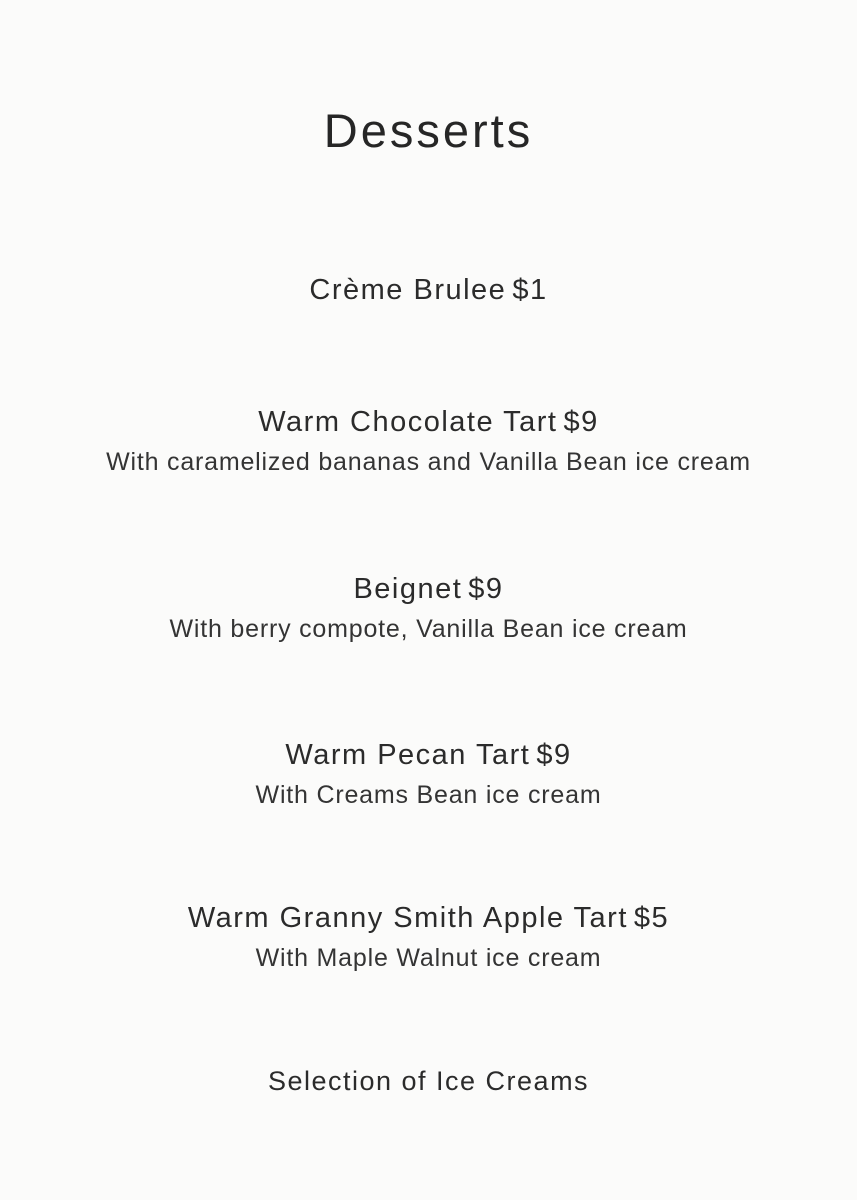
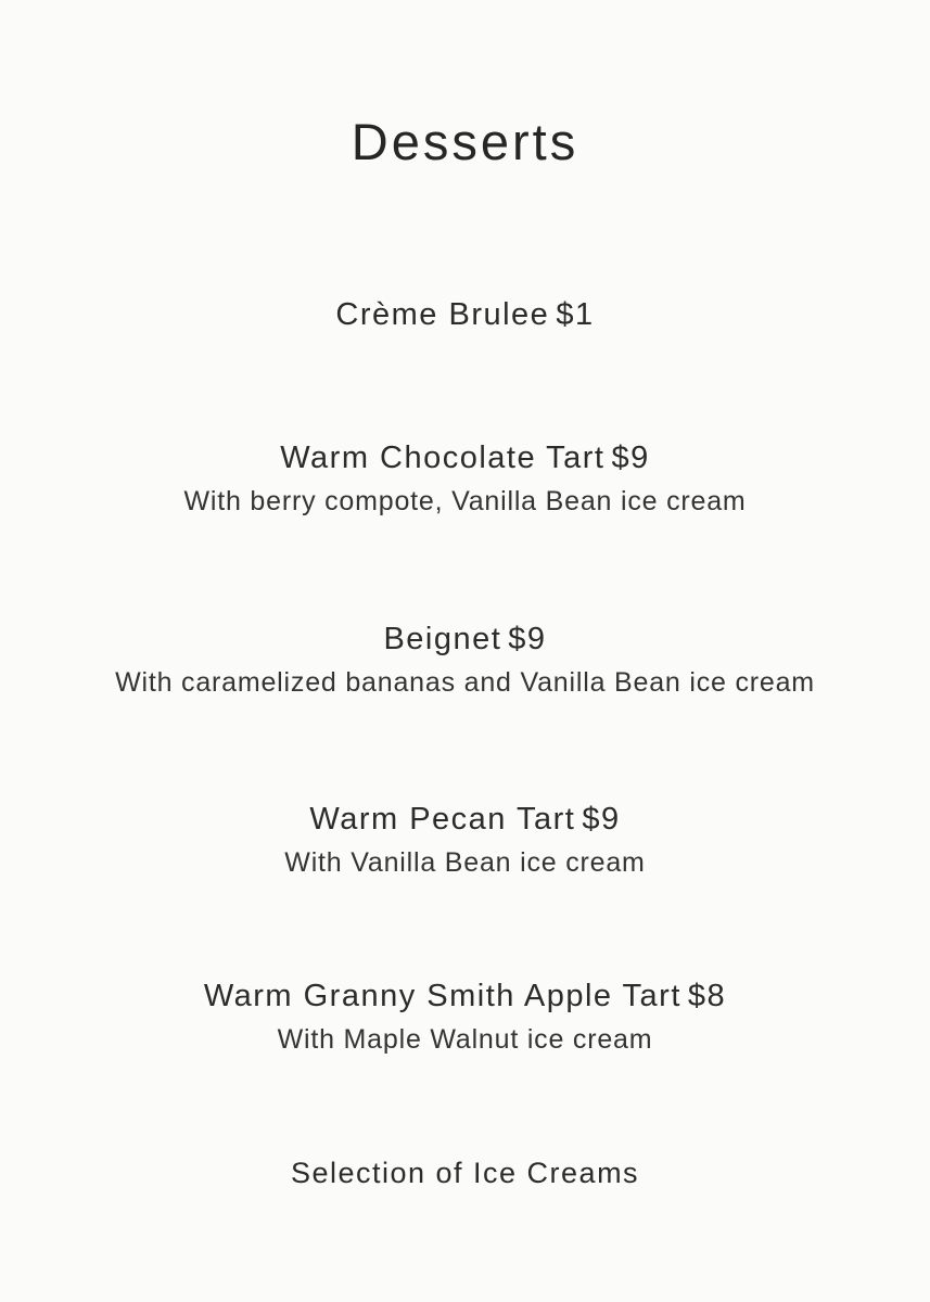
  Desserts
  Crème Brulee $1
  Warm Chocolate Tart $9
- With caramelized bananas and Vanilla Bean ice cream
+ With berry compote, Vanilla Bean ice cream
  Beignet $9
- With berry compote, Vanilla Bean ice cream
+ With caramelized bananas and Vanilla Bean ice cream
  Warm Pecan Tart $9
- With Creams Bean ice cream
+ With Vanilla Bean ice cream
- Warm Granny Smith Apple Tart $5
+ Warm Granny Smith Apple Tart $8
  With Maple Walnut ice cream
  Selection of Ice Creams
